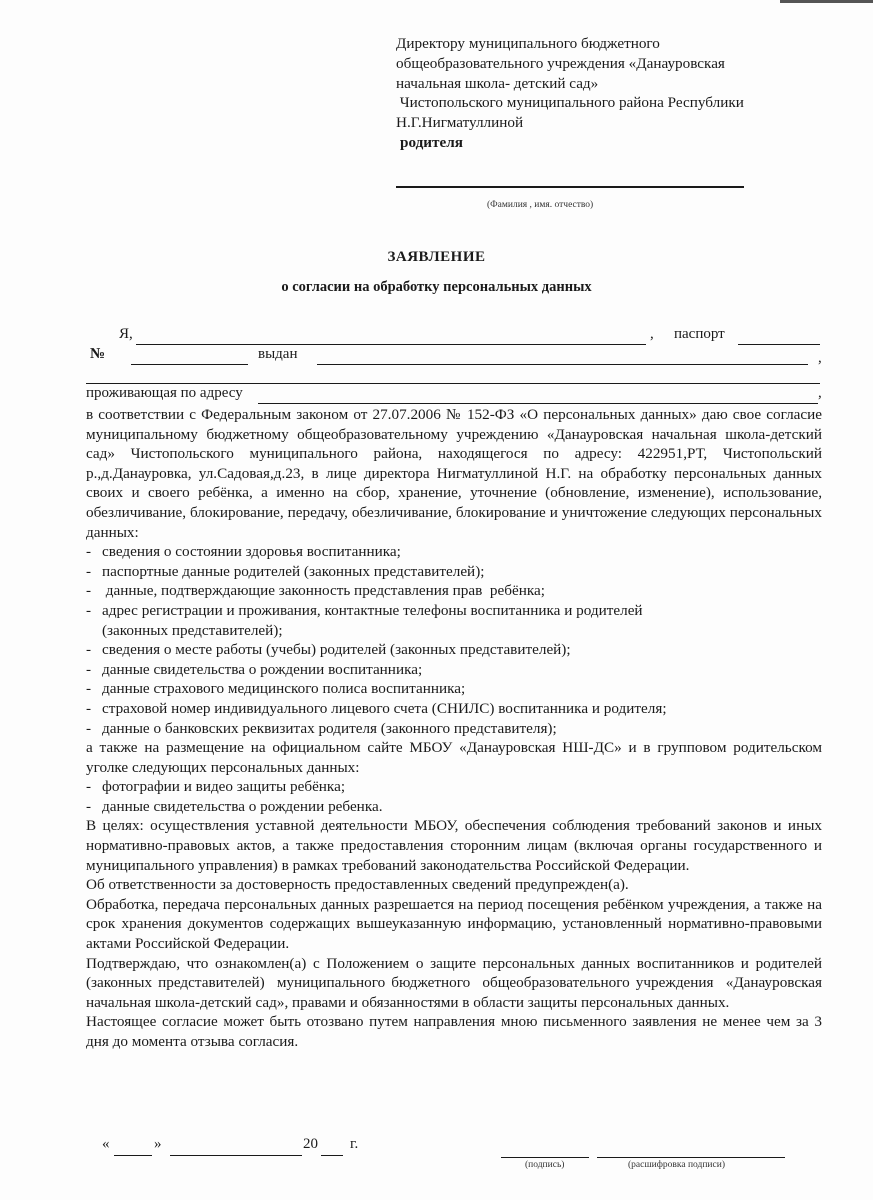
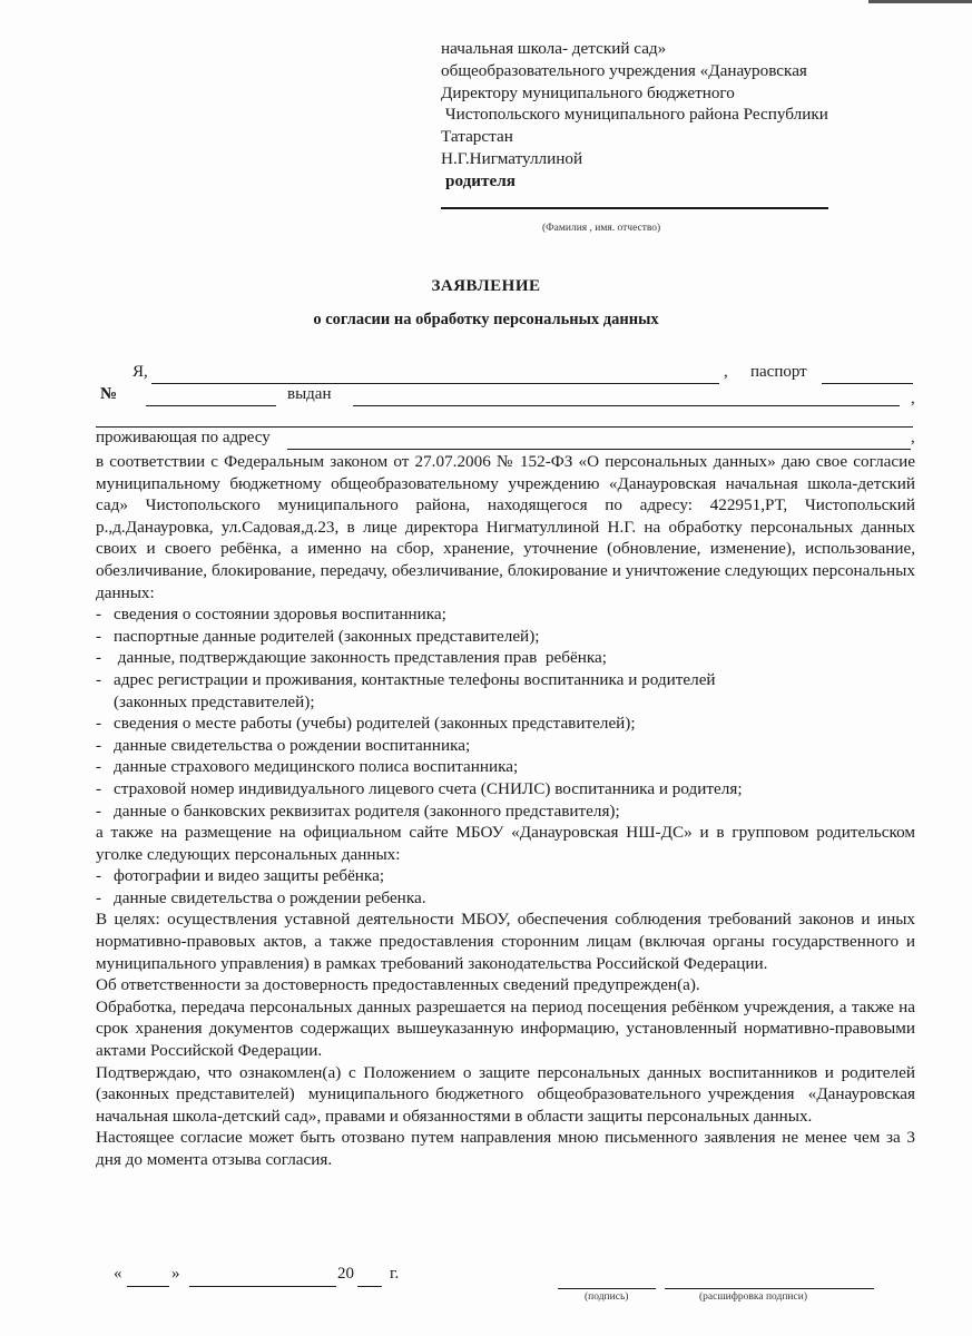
- Директору муниципального бюджетного
+ начальная школа- детский сад»
  общеобразовательного учреждения «Данауровская
- начальная школа- детский сад»
+ Директору муниципального бюджетного
  Чистопольского муниципального района Республики
+ Татарстан
  Н.Г.Нигматуллиной
  родителя
  (Фамилия , имя. отчество)
  ЗАЯВЛЕНИЕ
  о согласии на обработку персональных данных
  Я,
  ,
  паспорт
  №
  выдан
  ,
  проживающая по адресу
  ,
  в соответствии с Федеральным законом от 27.07.2006 № 152-ФЗ «О персональных данных» даю свое согласие муниципальному бюджетному общеобразовательному учреждению «Данауровская начальная школа-детский сад» Чистопольского муниципального района, находящегося по адресу: 422951,РТ, Чистопольский р.,д.Данауровка, ул.Садовая,д.23, в лице директора Нигматуллиной Н.Г. на обработку персональных данных своих и своего ребёнка, а именно на сбор, хранение, уточнение (обновление, изменение), использование, обезличивание, блокирование, передачу, обезличивание, блокирование и уничтожение следующих персональных данных:
  -
  сведения о состоянии здоровья воспитанника;
  -
  паспортные данные родителей (законных представителей);
  -
  данные, подтверждающие законность представления прав ребёнка;
  -
  адрес регистрации и проживания, контактные телефоны воспитанника и родителей
  (законных представителей);
  -
  сведения о месте работы (учебы) родителей (законных представителей);
  -
  данные свидетельства о рождении воспитанника;
  -
  данные страхового медицинского полиса воспитанника;
  -
  страховой номер индивидуального лицевого счета (СНИЛС) воспитанника и родителя;
  -
  данные о банковских реквизитах родителя (законного представителя);
  а также на размещение на официальном сайте МБОУ «Данауровская НШ-ДС» и в групповом родительском уголке следующих персональных данных:
  -
  фотографии и видео защиты ребёнка;
  -
  данные свидетельства о рождении ребенка.
  В целях: осуществления уставной деятельности МБОУ, обеспечения соблюдения требований законов и иных нормативно-правовых актов, а также предоставления сторонним лицам (включая органы государственного и муниципального управления) в рамках требований законодательства Российской Федерации.
  Об ответственности за достоверность предоставленных сведений предупрежден(а).
  Обработка, передача персональных данных разрешается на период посещения ребёнком учреждения, а также на срок хранения документов содержащих вышеуказанную информацию, установленный нормативно-правовыми актами Российской Федерации.
  Подтверждаю, что ознакомлен(а) с Положением о защите персональных данных воспитанников и родителей (законных представителей) муниципального бюджетного общеобразовательного учреждения «Данауровская начальная школа-детский сад», правами и обязанностями в области защиты персональных данных.
  Настоящее согласие может быть отозвано путем направления мною письменного заявления не менее чем за 3 дня до момента отзыва согласия.
  «
  »
  20
  г.
  (подпись)
  (расшифровка подписи)
